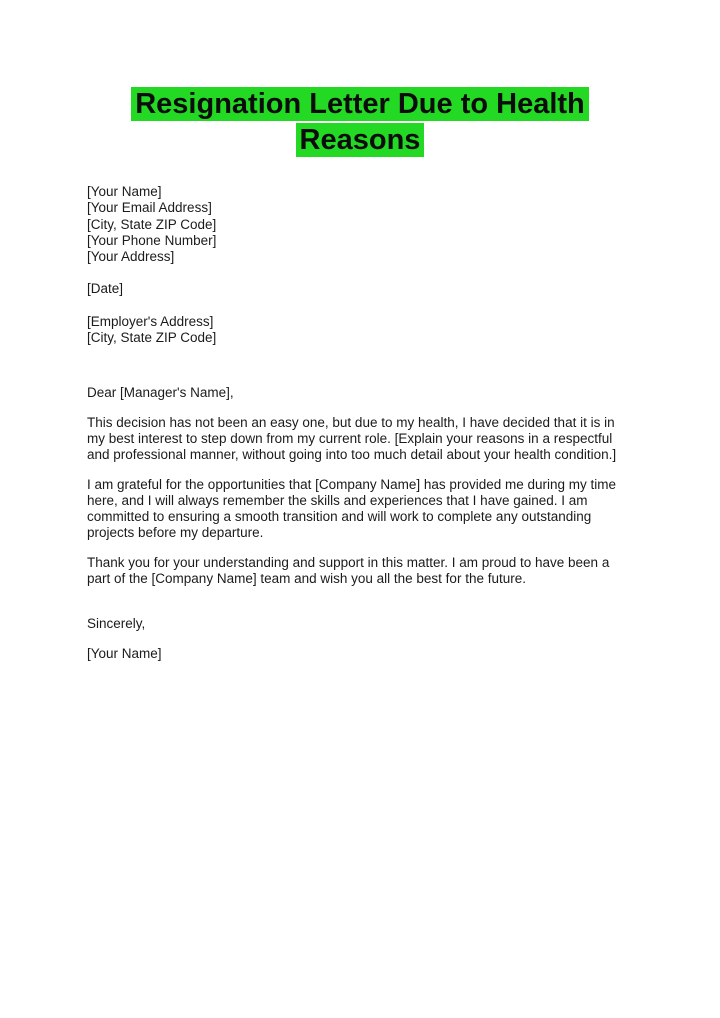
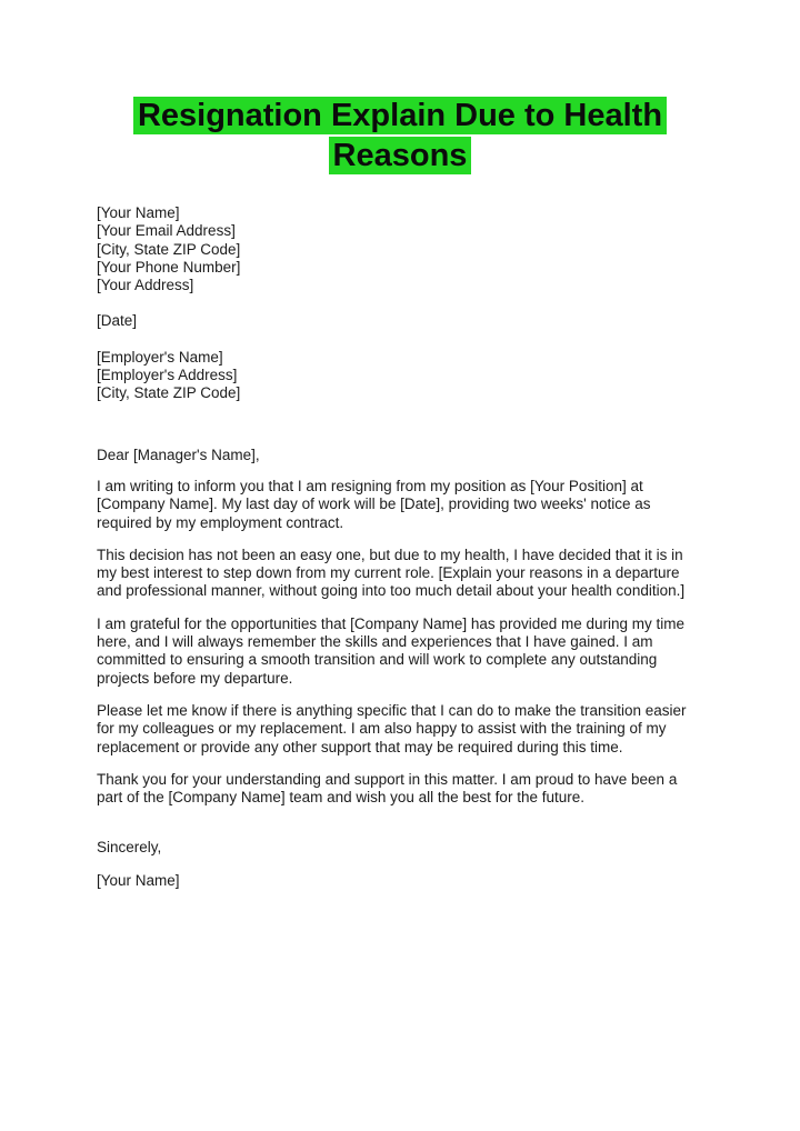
- Resignation Letter Due to Health
+ Resignation Explain Due to Health
  Reasons
  [Your Name]
  [Your Email Address]
  [City, State ZIP Code]
  [Your Phone Number]
  [Your Address]
  [Date]
+ [Employer's Name]
  [Employer's Address]
  [City, State ZIP Code]
  Dear [Manager's Name],
+ I am writing to inform you that I am resigning from my position as [Your Position] at [Company Name]. My last day of work will be [Date], providing two weeks' notice as required by my employment contract.
- This decision has not been an easy one, but due to my health, I have decided that it is in my best interest to step down from my current role. [Explain your reasons in a respectful and professional manner, without going into too much detail about your health condition.]
+ This decision has not been an easy one, but due to my health, I have decided that it is in my best interest to step down from my current role. [Explain your reasons in a departure and professional manner, without going into too much detail about your health condition.]
  I am grateful for the opportunities that [Company Name] has provided me during my time here, and I will always remember the skills and experiences that I have gained. I am committed to ensuring a smooth transition and will work to complete any outstanding projects before my departure.
+ Please let me know if there is anything specific that I can do to make the transition easier for my colleagues or my replacement. I am also happy to assist with the training of my replacement or provide any other support that may be required during this time.
  Thank you for your understanding and support in this matter. I am proud to have been a part of the [Company Name] team and wish you all the best for the future.
  Sincerely,
  [Your Name]
